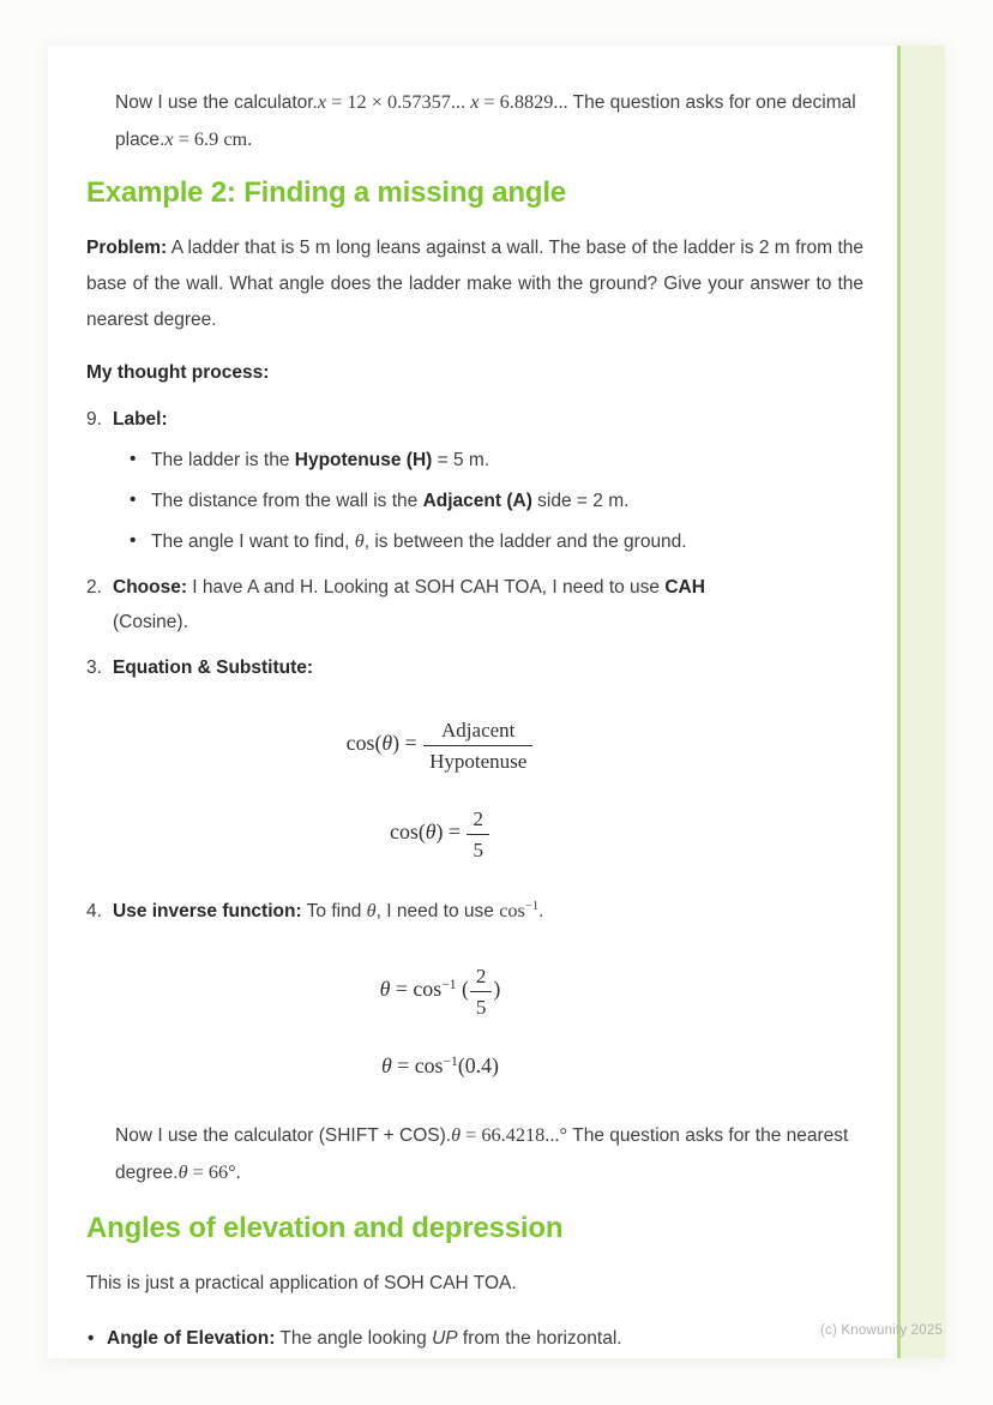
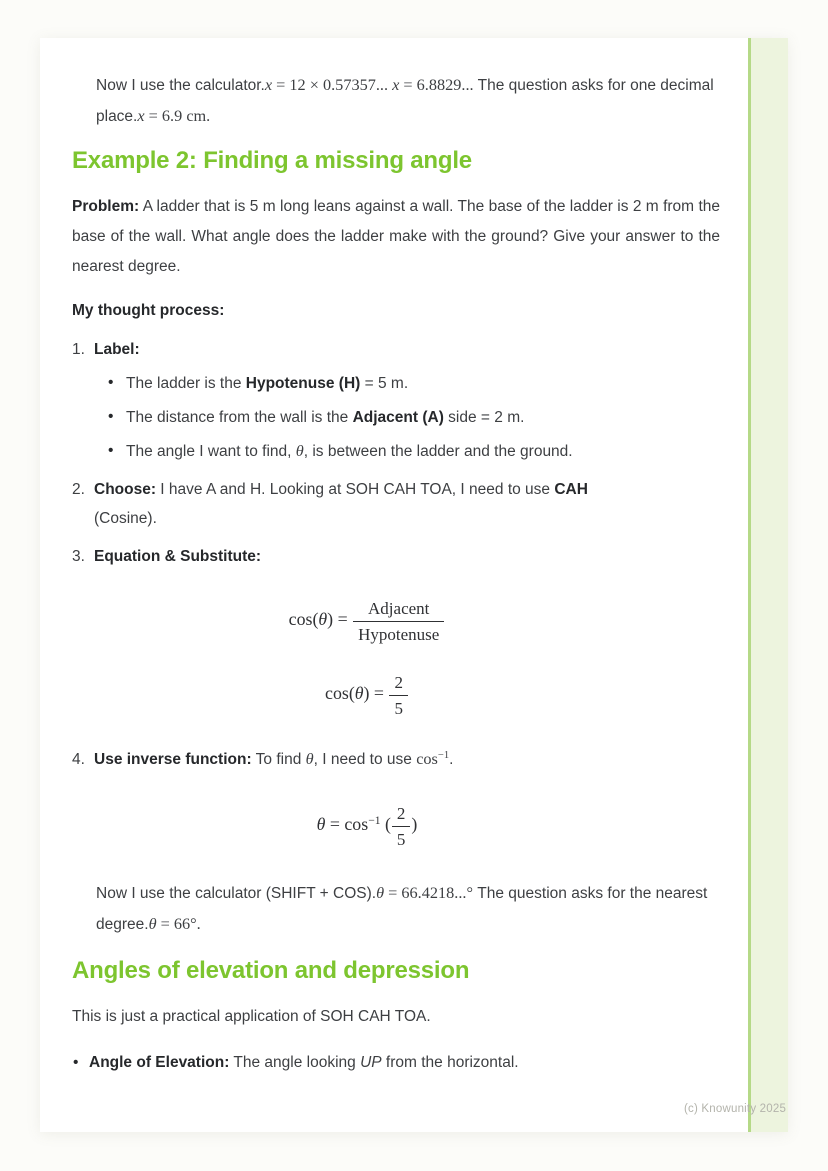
  Now I use the calculator.x = 12 × 0.57357... x = 6.8829... The question asks for one decimal place.x = 6.9 cm.
  Example 2: Finding a missing angle
  Problem: A ladder that is 5 m long leans against a wall. The base of the ladder is 2 m from the base of the wall. What angle does the ladder make with the ground? Give your answer to the nearest degree.
  My thought process:
- 9.
+ 1.
  Label:
  •
  The ladder is the Hypotenuse (H) = 5 m.
  •
  The distance from the wall is the Adjacent (A) side = 2 m.
  •
  The angle I want to find, θ, is between the ladder and the ground.
  2.
  Choose: I have A and H. Looking at SOH CAH TOA, I need to use CAH (Cosine).
  3.
  Equation & Substitute:
  cos(θ) =
  Adjacent
  Hypotenuse
  cos(θ) =
  2
  5
  4.
  Use inverse function: To find θ, I need to use cos−1.
  θ = cos−1 (
  2
  5
  )
- θ = cos−1(0.4)
  Now I use the calculator (SHIFT + COS).θ = 66.4218...° The question asks for the nearest degree.θ = 66°.
  Angles of elevation and depression
  This is just a practical application of SOH CAH TOA.
  •
  Angle of Elevation: The angle looking UP from the horizontal.
  (c) Knowunity 2025
